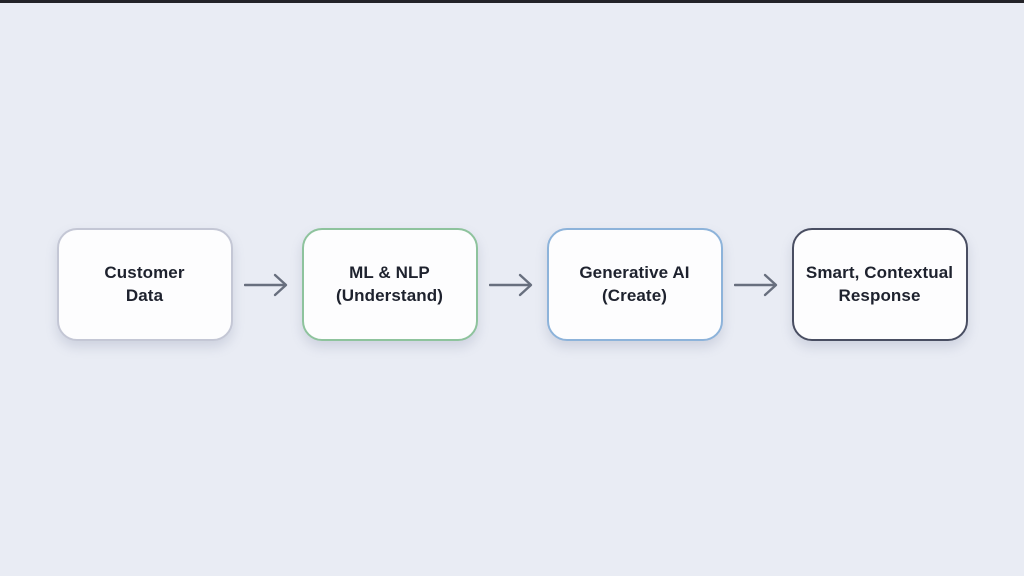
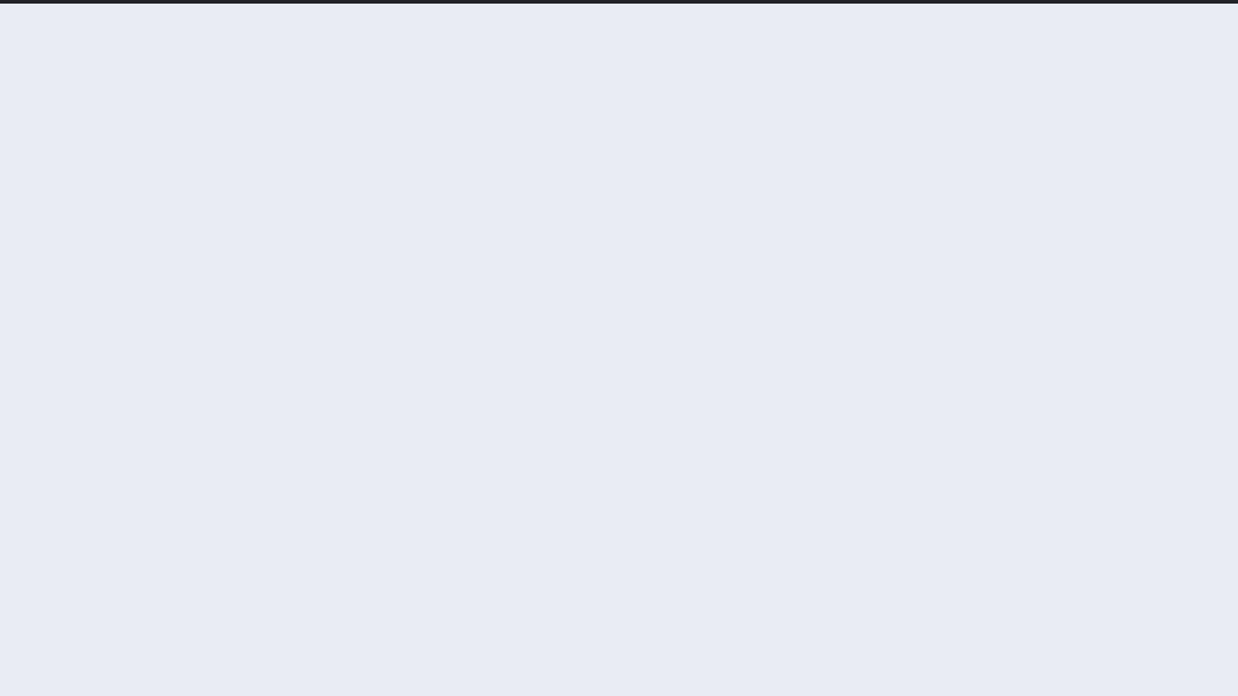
- Customer
- Data
- ML & NLP
- (Understand)
- Generative AI
- (Create)
- Smart, Contextual
- Response
